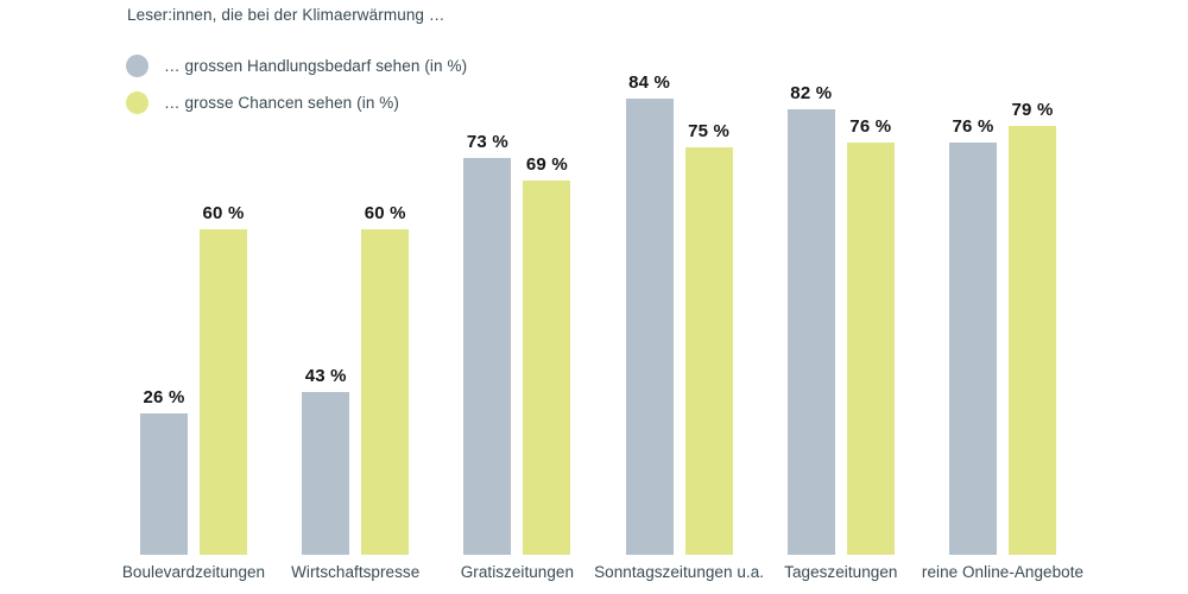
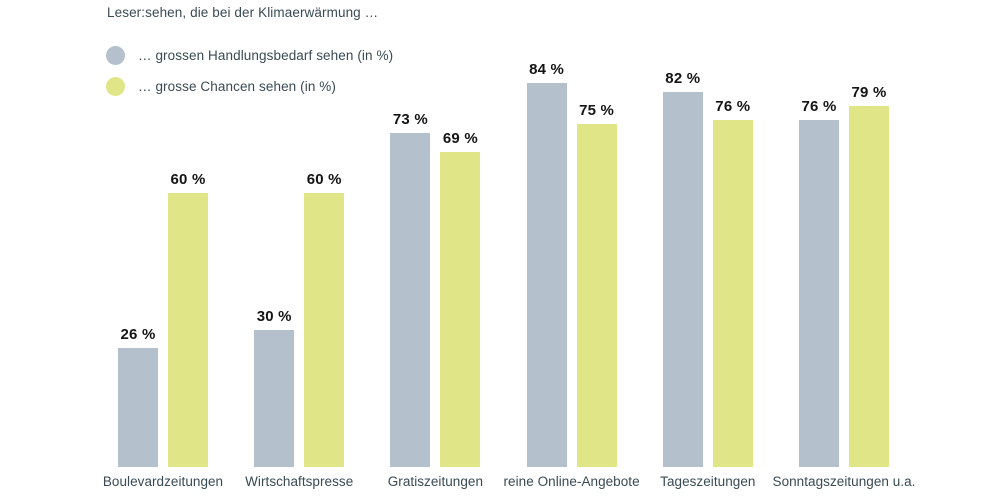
- Leser:innen, die bei der Klimaerwärmung …
+ Leser:sehen, die bei der Klimaerwärmung …
  … grossen Handlungsbedarf sehen (in %)
  … grosse Chancen sehen (in %)
  26 %
  60 %
  Boulevardzeitungen
- 43 %
+ 30 %
  60 %
  Wirtschaftspresse
  73 %
  69 %
  Gratiszeitungen
  84 %
  75 %
- Sonntagszeitungen u.a.
+ reine Online-Angebote
  82 %
  76 %
  Tageszeitungen
  76 %
  79 %
- reine Online-Angebote
+ Sonntagszeitungen u.a.
